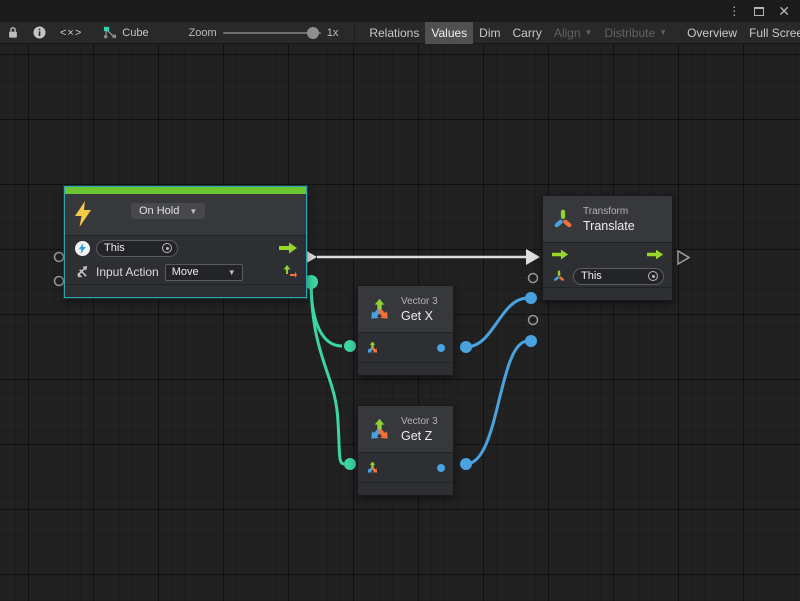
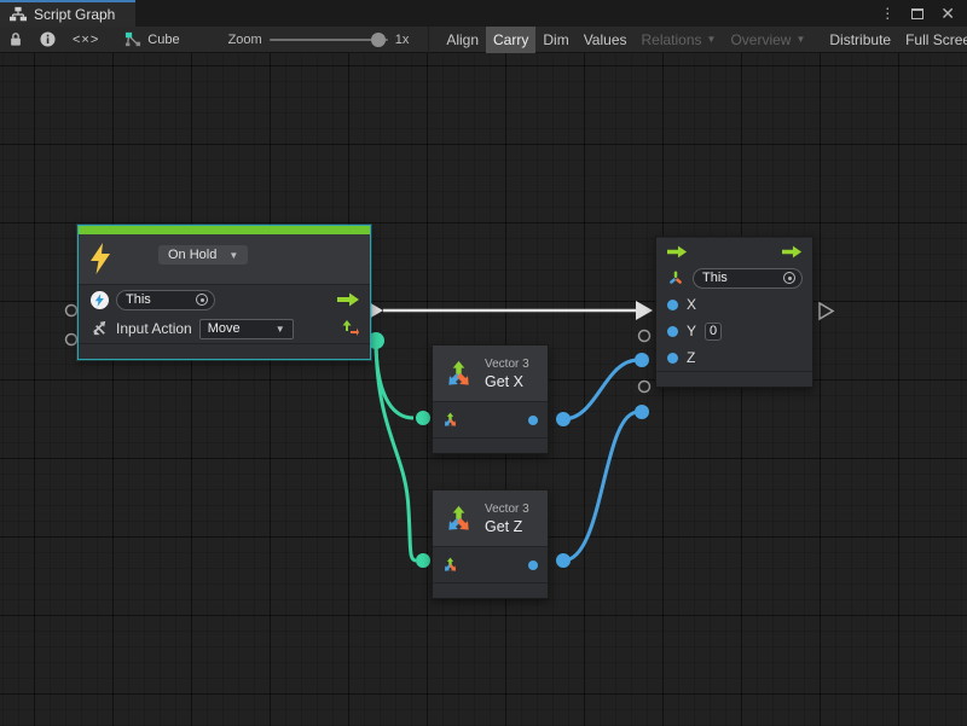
+ Script Graph
  ⋮
  ✕
  <×>
  Cube
  Zoom
  1x
- Relations
+ Align
- Values
+ Carry
  Dim
- Carry
+ Values
- Align
+ Relations
  ▼
- Distribute
+ Overview
  ▼
- Overview
+ Distribute
  Full Scre
  On Hold
  ▼
  This
  Input Action
  Move
  ▼
  Vector 3
  Get X
  Vector 3
  Get Z
- Transform
- Translate
  This
+ X
+ Y
+ 0
+ Z
